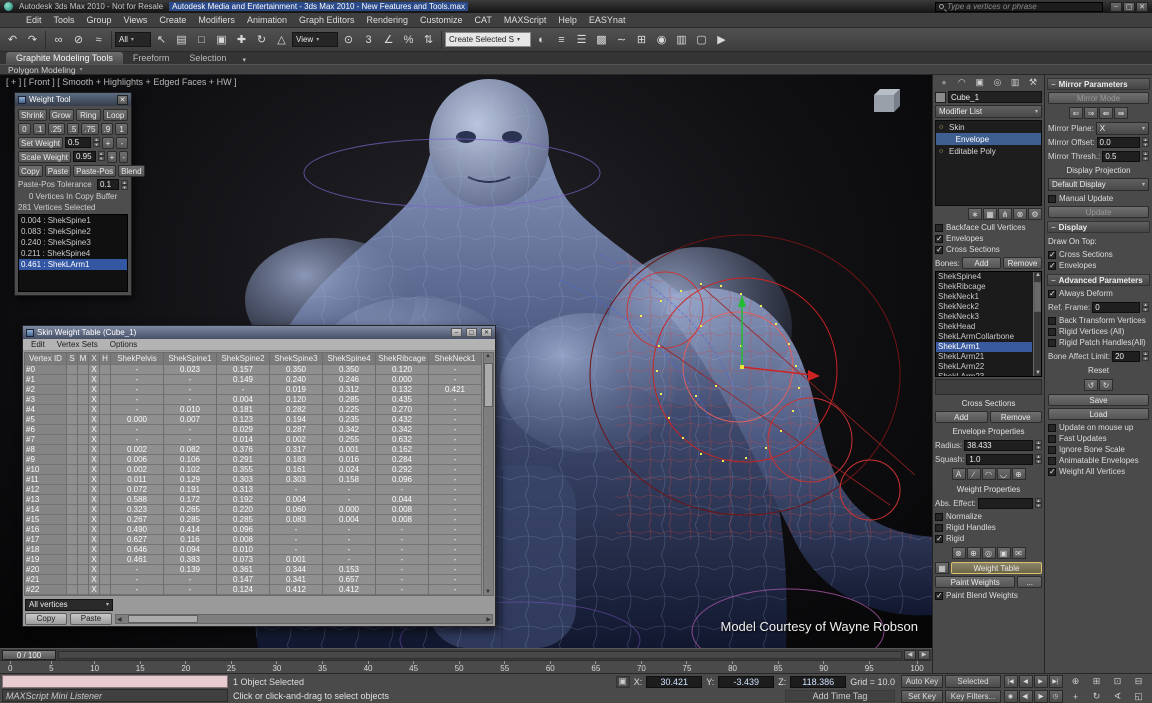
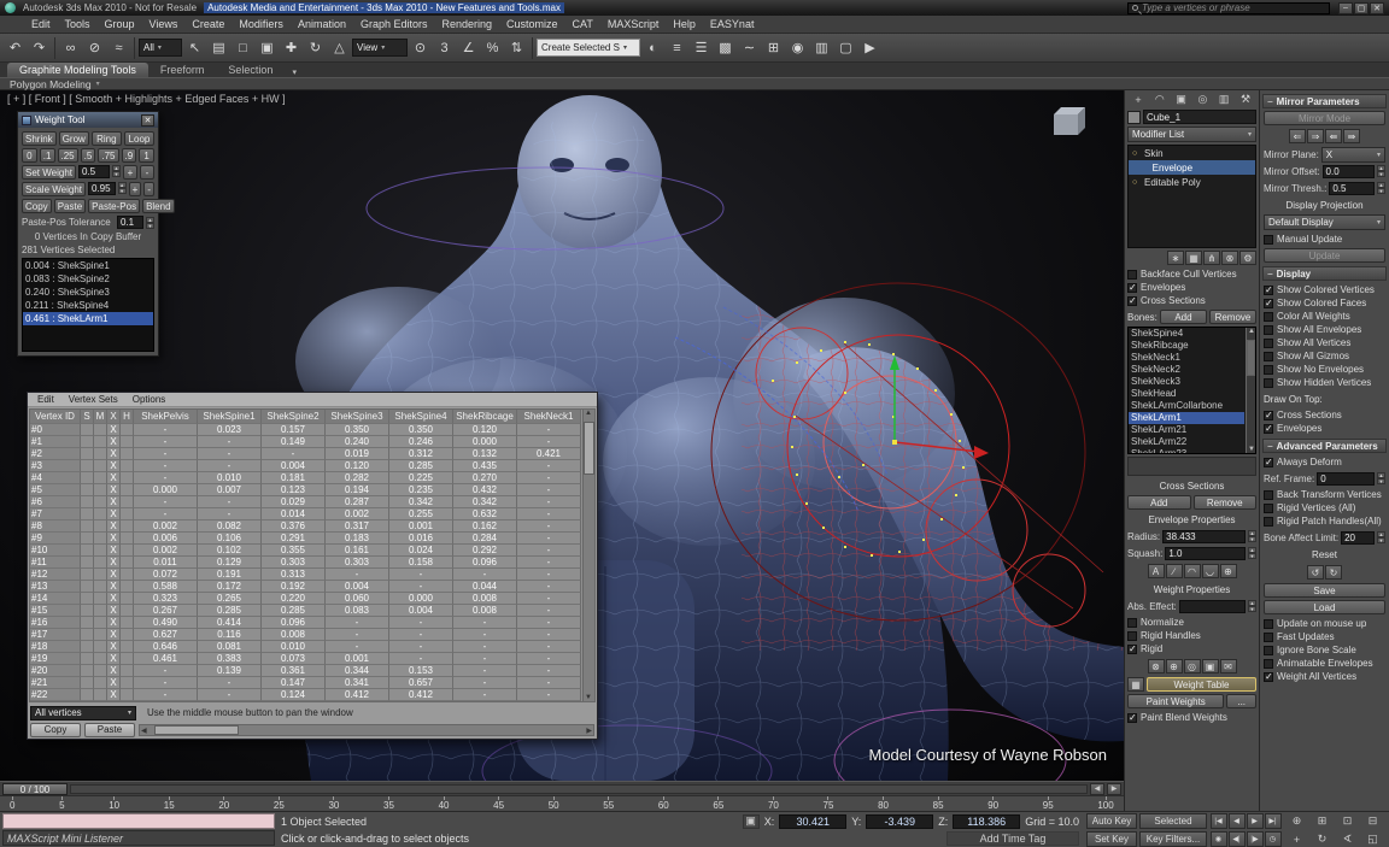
  Autodesk 3ds Max 2010 - Not for Resale
  Autodesk Media and Entertainment - 3ds Max 2010 - New Features and Tools.max
  Type a vertices or phrase
  Edit
  Tools
  Group
  Views
  Create
  Modifiers
  Animation
  Graph Editors
  Rendering
  Customize
  CAT
  MAXScript
  Help
  EASYnat
  ↶
  ↷
  ∞
  ⊘
  ≈
  All
  ↖
  ▤
  □
  ▣
  ✚
  ↻
  △
  View
  ⊙
  3
  ∠
  %
  ⇅
  Create Selected S
  ◐
  ≡
  ☰
  ▩
  ∼
  ⊞
  ◉
  ▥
  ▢
  ▶
  Graphite Modeling Tools
  Freeform
  Selection
  Polygon Modeling
  [ + ] [ Front ] [ Smooth + Highlights + Edged Faces + HW ]
  Model Courtesy of Wayne Robson
  Weight Tool
  Shrink
  Grow
  Ring
  Loop
  0
  .1
  .25
  .5
  .75
  .9
  1
  Set Weight
  0.5
  +
  -
  Scale Weight
  0.95
  +
  -
  Copy
  Paste
  Paste-Pos
  Blend
  Paste-Pos Tolerance
  0.1
  0 Vertices In Copy Buffer
  281 Vertices Selected
  0.004 : ShekSpine1
  0.083 : ShekSpine2
  0.240 : ShekSpine3
  0.211 : ShekSpine4
  0.461 : ShekLArm1
- Skin Weight Table (Cube_1)
  Edit
  Vertex Sets
  Options
  Vertex ID
  S
  M
  X
  H
  ShekPelvis
  ShekSpine1
  ShekSpine2
  ShekSpine3
  ShekSpine4
  ShekRibcage
  ShekNeck1
  #0
  X
  -
  0.023
  0.157
  0.350
  0.350
  0.120
  -
  #1
  X
  -
  -
  0.149
  0.240
  0.246
  0.000
  -
  #2
  X
  -
  -
  -
  0.019
  0.312
  0.132
  0.421
  #3
  X
  -
  -
  0.004
  0.120
  0.285
  0.435
  -
  #4
  X
  -
  0.010
  0.181
  0.282
  0.225
  0.270
  -
  #5
  X
  0.000
  0.007
  0.123
  0.194
  0.235
  0.432
  -
  #6
  X
  -
  -
  0.029
  0.287
  0.342
  0.342
  -
  #7
  X
  -
  -
  0.014
  0.002
  0.255
  0.632
  -
  #8
  X
  0.002
  0.082
  0.376
  0.317
  0.001
  0.162
  -
  #9
  X
  0.006
  0.106
  0.291
  0.183
  0.016
  0.284
  -
  #10
  X
  0.002
  0.102
  0.355
  0.161
  0.024
  0.292
  -
  #11
  X
  0.011
  0.129
  0.303
  0.303
  0.158
  0.096
  -
  #12
  X
  0.072
  0.191
  0.313
  -
  -
  -
  -
  #13
  X
  0.588
  0.172
  0.192
  0.004
  -
  0.044
  -
  #14
  X
  0.323
  0.265
  0.220
  0.060
  0.000
  0.008
  -
  #15
  X
  0.267
  0.285
  0.285
  0.083
  0.004
  0.008
  -
  #16
  X
  0.490
  0.414
  0.096
  -
  -
  -
  -
  #17
  X
  0.627
  0.116
  0.008
  -
  -
  -
  -
  #18
  X
  0.646
- 0.094
+ 0.081
  0.010
  -
  -
  -
  -
  #19
  X
  0.461
  0.383
  0.073
  0.001
  -
  -
  -
  #20
  X
  -
  0.139
  0.361
  0.344
  0.153
  -
  -
  #21
  X
  -
  -
  0.147
  0.341
  0.657
  -
  -
  #22
  X
  -
  -
  0.124
  0.412
  0.412
  -
  -
  All vertices
+ Use the middle mouse button to pan the window
  Copy
  Paste
  +
  ◠
  ▣
  ◎
  ▥
  ⚒
  Cube_1
  Modifier List
  Skin
  Envelope
  Editable Poly
  ∗
  ▦
  ⋔
  ⊗
  ⚙
  Backface Cull Vertices
  Envelopes
  Cross Sections
  Bones:
  Add
  Remove
  ShekSpine4
  ShekRibcage
  ShekNeck1
  ShekNeck2
  ShekNeck3
  ShekHead
  ShekLArmCollarbone
  ShekLArm1
  ShekLArm21
  ShekLArm22
  ShekLArm23
  Cross Sections
  Add
  Remove
  Envelope Properties
  Radius:
  38.433
  Squash:
  1.0
  A
  ∕
  ◠
  ◡
  ⊕
  Weight Properties
  Abs. Effect:
  Normalize
  Rigid Handles
  Rigid
  ⊗
  ⊕
  ◎
  ▣
  ✉
  ▦
  Weight Table
  Paint Weights
  ...
  Paint Blend Weights
  Mirror Parameters
  Mirror Mode
  ⇐
  ⇒
  ⇚
  ⇛
  Mirror Plane:
  X
  Mirror Offset:
  0.0
  Mirror Thresh.:
  0.5
  Display Projection
  Default Display
  Manual Update
  Update
  Display
+ Show Colored Vertices
+ Show Colored Faces
+ Color All Weights
+ Show All Envelopes
+ Show All Vertices
+ Show All Gizmos
+ Show No Envelopes
+ Show Hidden Vertices
  Draw On Top:
  Cross Sections
  Envelopes
  Advanced Parameters
  Always Deform
  Ref. Frame:
  0
  Back Transform Vertices
  Rigid Vertices (All)
  Rigid Patch Handles(All)
  Bone Affect Limit:
  20
  Reset
  ↺
  ↻
  Save
  Load
  Update on mouse up
  Fast Updates
  Ignore Bone Scale
  Animatable Envelopes
  Weight All Vertices
  0 / 100
  0
  5
  10
  15
  20
  25
  30
  35
  40
  45
  50
  55
  60
  65
  70
  75
  80
  85
  90
  95
  100
  MAXScript Mini Listener
  1 Object Selected
  ▣
  X:
  30.421
  Y:
  -3.439
  Z:
  118.386
  Grid = 10.0
  Click or click-and-drag to select objects
  Add Time Tag
  Auto Key
  Selected
  ⊕
  ⊞
  ⊡
  ⊟
  Set Key
  Key Filters...
  +
  ↻
  ∢
  ◱
